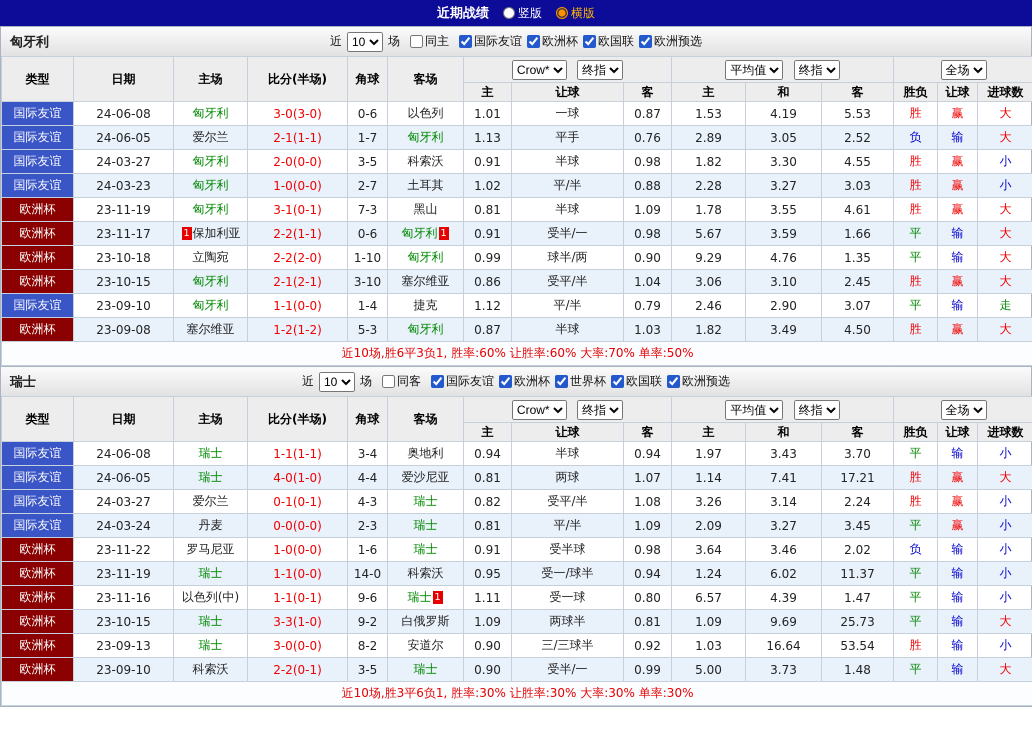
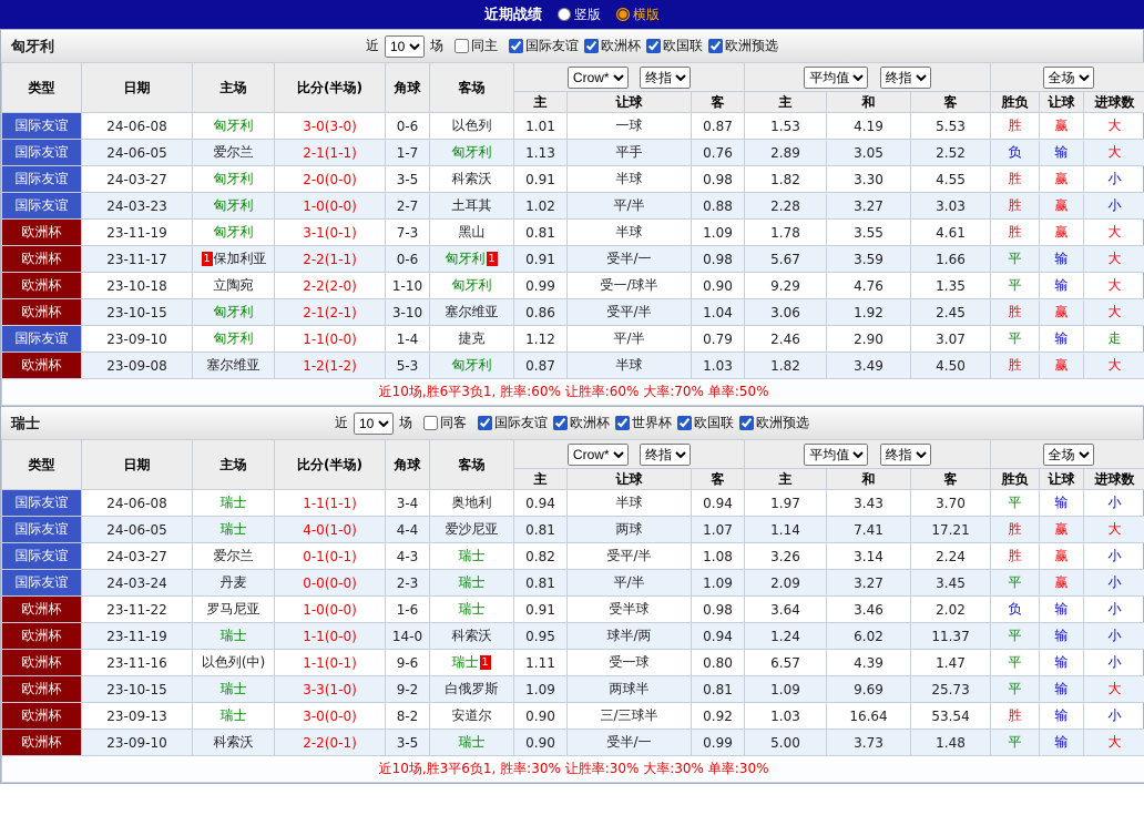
  近期战绩
  竖版
  横版
  匈牙利
  近
  10
  场
  同主
  国际友谊
  欧洲杯
  欧国联
  欧洲预选
  类型	日期	主场	比分(半场)	角球	客场	Crow* 终指	平均值 终指	全场
  主	让球	客	主	和	客	胜负	让球	进球数
  国际友谊	24-06-08	匈牙利	3-0(3-0)	0-6	以色列	1.01	一球	0.87	1.53	4.19	5.53	胜	赢	大
  国际友谊	24-06-05	爱尔兰	2-1(1-1)	1-7	匈牙利	1.13	平手	0.76	2.89	3.05	2.52	负	输	大
  国际友谊	24-03-27	匈牙利	2-0(0-0)	3-5	科索沃	0.91	半球	0.98	1.82	3.30	4.55	胜	赢	小
  国际友谊	24-03-23	匈牙利	1-0(0-0)	2-7	土耳其	1.02	平/半	0.88	2.28	3.27	3.03	胜	赢	小
  欧洲杯	23-11-19	匈牙利	3-1(0-1)	7-3	黑山	0.81	半球	1.09	1.78	3.55	4.61	胜	赢	大
  欧洲杯	23-11-17	1 保加利亚	2-2(1-1)	0-6	匈牙利 1	0.91	受半/一	0.98	5.67	3.59	1.66	平	输	大
- 欧洲杯	23-10-18	立陶宛	2-2(2-0)	1-10	匈牙利	0.99	球半/两	0.90	9.29	4.76	1.35	平	输	大
+ 欧洲杯	23-10-18	立陶宛	2-2(2-0)	1-10	匈牙利	0.99	受一/球半	0.90	9.29	4.76	1.35	平	输	大
- 欧洲杯	23-10-15	匈牙利	2-1(2-1)	3-10	塞尔维亚	0.86	受平/半	1.04	3.06	3.10	2.45	胜	赢	大
+ 欧洲杯	23-10-15	匈牙利	2-1(2-1)	3-10	塞尔维亚	0.86	受平/半	1.04	3.06	1.92	2.45	胜	赢	大
  国际友谊	23-09-10	匈牙利	1-1(0-0)	1-4	捷克	1.12	平/半	0.79	2.46	2.90	3.07	平	输	走
  欧洲杯	23-09-08	塞尔维亚	1-2(1-2)	5-3	匈牙利	0.87	半球	1.03	1.82	3.49	4.50	胜	赢	大
  近10场,胜6平3负1, 胜率:60% 让胜率:60% 大率:70% 单率:50%
  瑞士
  近
  10
  场
  同客
  国际友谊
  欧洲杯
  世界杯
  欧国联
  欧洲预选
  类型	日期	主场	比分(半场)	角球	客场	Crow* 终指	平均值 终指	全场
  主	让球	客	主	和	客	胜负	让球	进球数
  国际友谊	24-06-08	瑞士	1-1(1-1)	3-4	奥地利	0.94	半球	0.94	1.97	3.43	3.70	平	输	小
  国际友谊	24-06-05	瑞士	4-0(1-0)	4-4	爱沙尼亚	0.81	两球	1.07	1.14	7.41	17.21	胜	赢	大
  国际友谊	24-03-27	爱尔兰	0-1(0-1)	4-3	瑞士	0.82	受平/半	1.08	3.26	3.14	2.24	胜	赢	小
  国际友谊	24-03-24	丹麦	0-0(0-0)	2-3	瑞士	0.81	平/半	1.09	2.09	3.27	3.45	平	赢	小
  欧洲杯	23-11-22	罗马尼亚	1-0(0-0)	1-6	瑞士	0.91	受半球	0.98	3.64	3.46	2.02	负	输	小
- 欧洲杯	23-11-19	瑞士	1-1(0-0)	14-0	科索沃	0.95	受一/球半	0.94	1.24	6.02	11.37	平	输	小
+ 欧洲杯	23-11-19	瑞士	1-1(0-0)	14-0	科索沃	0.95	球半/两	0.94	1.24	6.02	11.37	平	输	小
  欧洲杯	23-11-16	以色列(中)	1-1(0-1)	9-6	瑞士 1	1.11	受一球	0.80	6.57	4.39	1.47	平	输	小
  欧洲杯	23-10-15	瑞士	3-3(1-0)	9-2	白俄罗斯	1.09	两球半	0.81	1.09	9.69	25.73	平	输	大
  欧洲杯	23-09-13	瑞士	3-0(0-0)	8-2	安道尔	0.90	三/三球半	0.92	1.03	16.64	53.54	胜	输	小
  欧洲杯	23-09-10	科索沃	2-2(0-1)	3-5	瑞士	0.90	受半/一	0.99	5.00	3.73	1.48	平	输	大
  近10场,胜3平6负1, 胜率:30% 让胜率:30% 大率:30% 单率:30%
